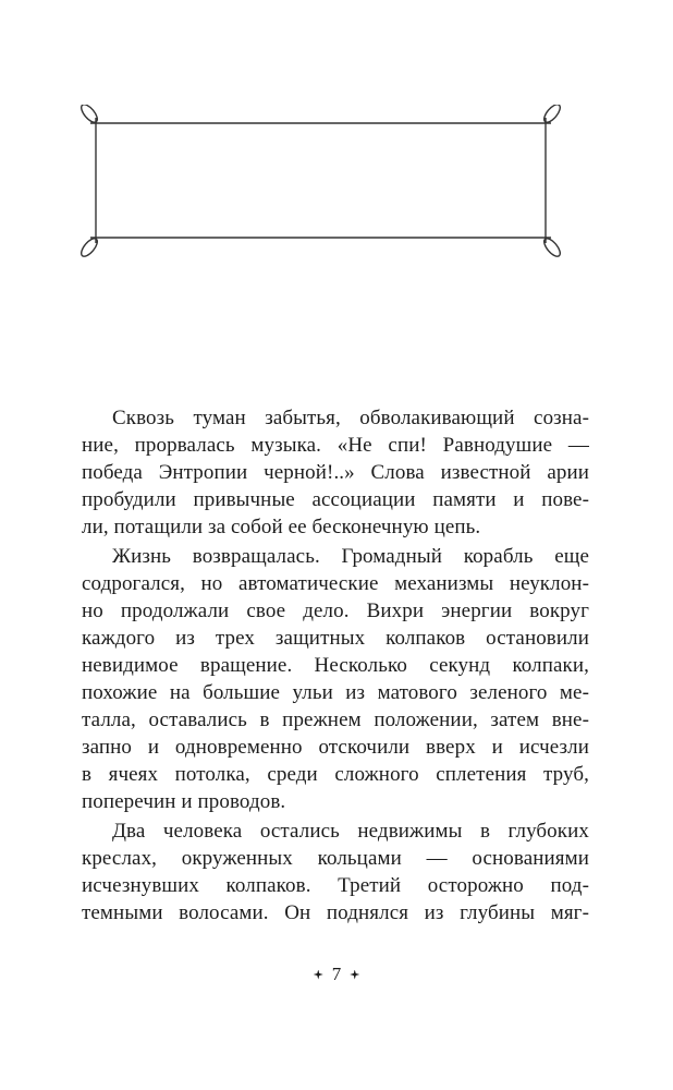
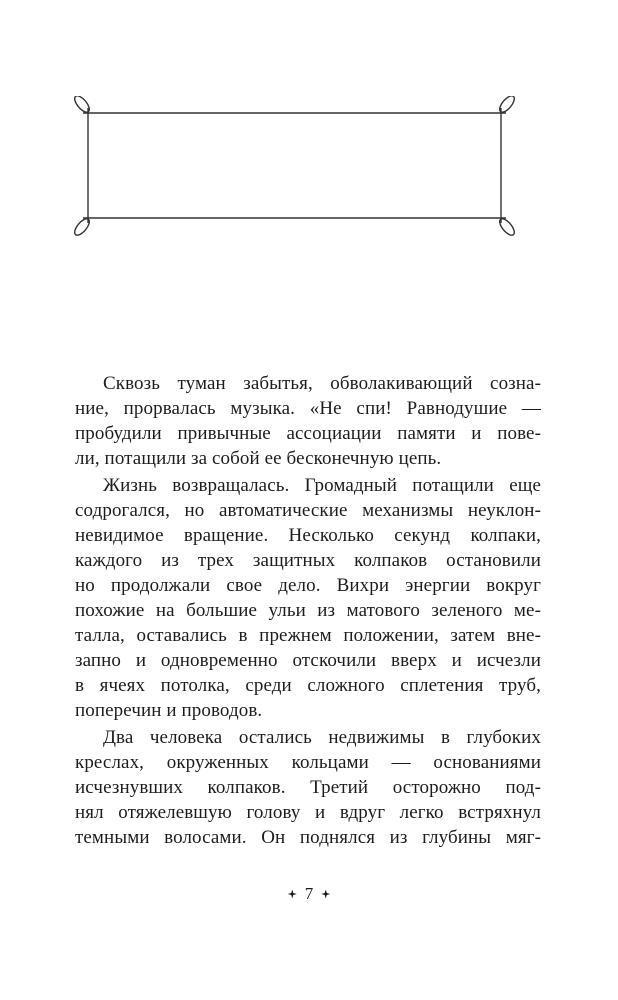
  Сквозь туман забытья, обволакивающий созна-
  ние, прорвалась музыка. «Не спи! Равнодушие —
- победа Энтропии черной!..» Слова известной арии
  пробудили привычные ассоциации памяти и пове-
  ли, потащили за собой ее бесконечную цепь.
- Жизнь возвращалась. Громадный корабль еще
+ Жизнь возвращалась. Громадный потащили еще
  содрогался, но автоматические механизмы неуклон-
- но продолжали свое дело. Вихри энергии вокруг
+ невидимое вращение. Несколько секунд колпаки,
  каждого из трех защитных колпаков остановили
- невидимое вращение. Несколько секунд колпаки,
+ но продолжали свое дело. Вихри энергии вокруг
  похожие на большие ульи из матового зеленого ме-
  талла, оставались в прежнем положении, затем вне-
  запно и одновременно отскочили вверх и исчезли
  в ячеях потолка, среди сложного сплетения труб,
  поперечин и проводов.
  Два человека остались недвижимы в глубоких
  креслах, окруженных кольцами — основаниями
  исчезнувших колпаков. Третий осторожно под-
+ нял отяжелевшую голову и вдруг легко встряхнул
  темными волосами. Он поднялся из глубины мяг-
  7
